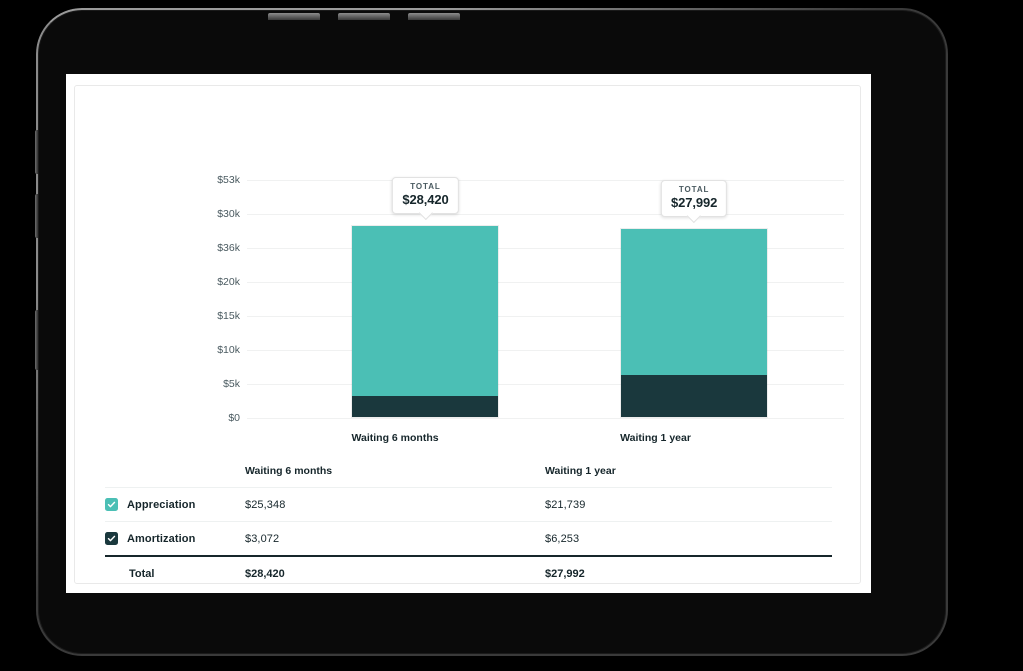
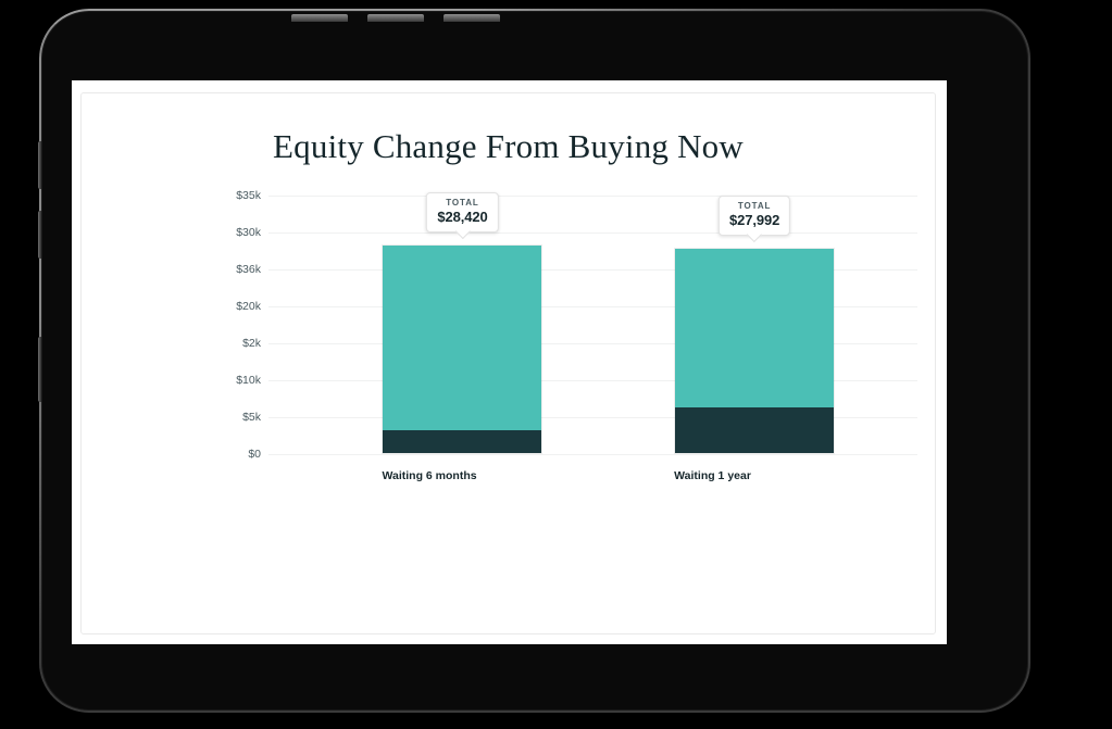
+ Equity Change From Buying Now
  $0
  $5k
  $10k
- $15k
+ $2k
  $20k
  $36k
  $30k
- $53k
+ $35k
  TOTAL
  $28,420
  TOTAL
  $27,992
  Waiting 6 months
  Waiting 1 year
- 	Waiting 6 months	Waiting 1 year
- Appreciation	$25,348	$21,739
- Amortization	$3,072	$6,253
- Total	$28,420	$27,992
